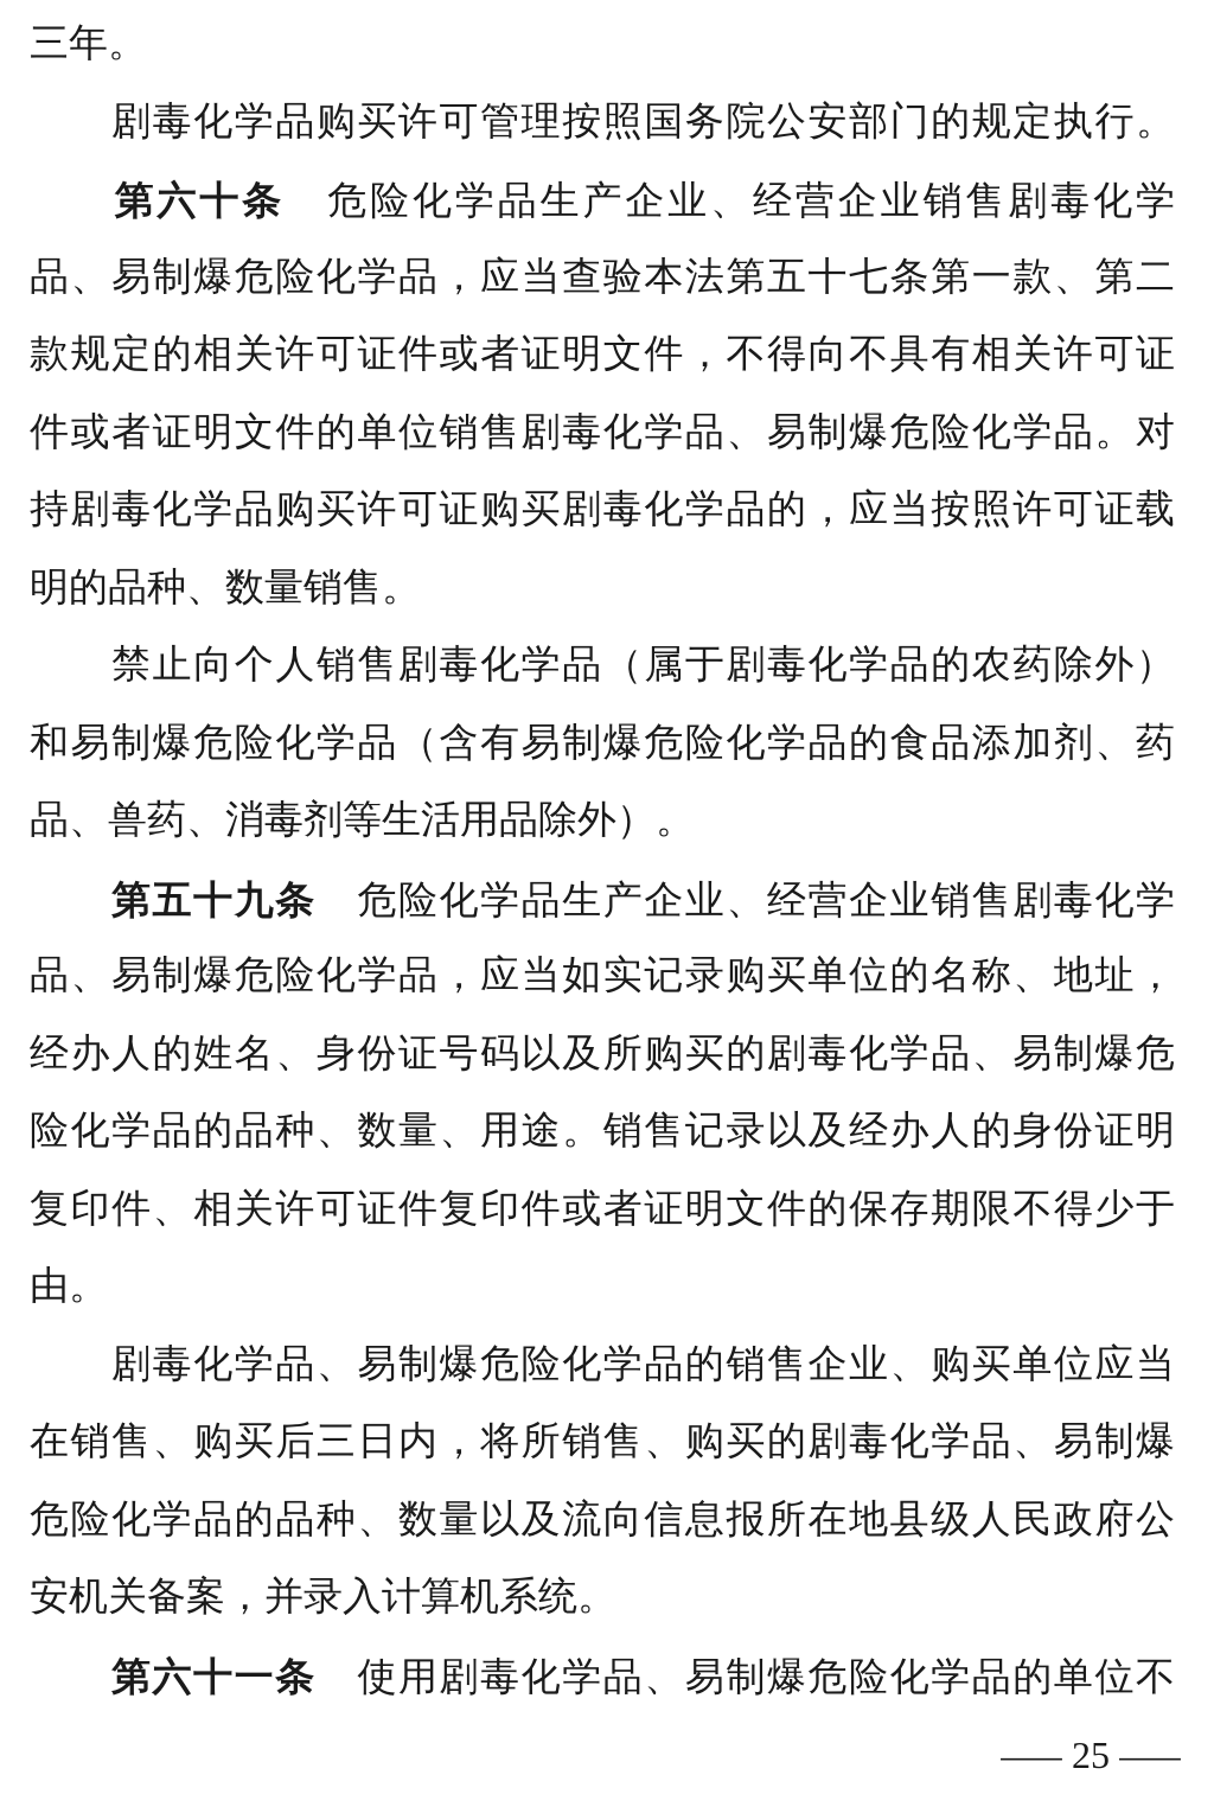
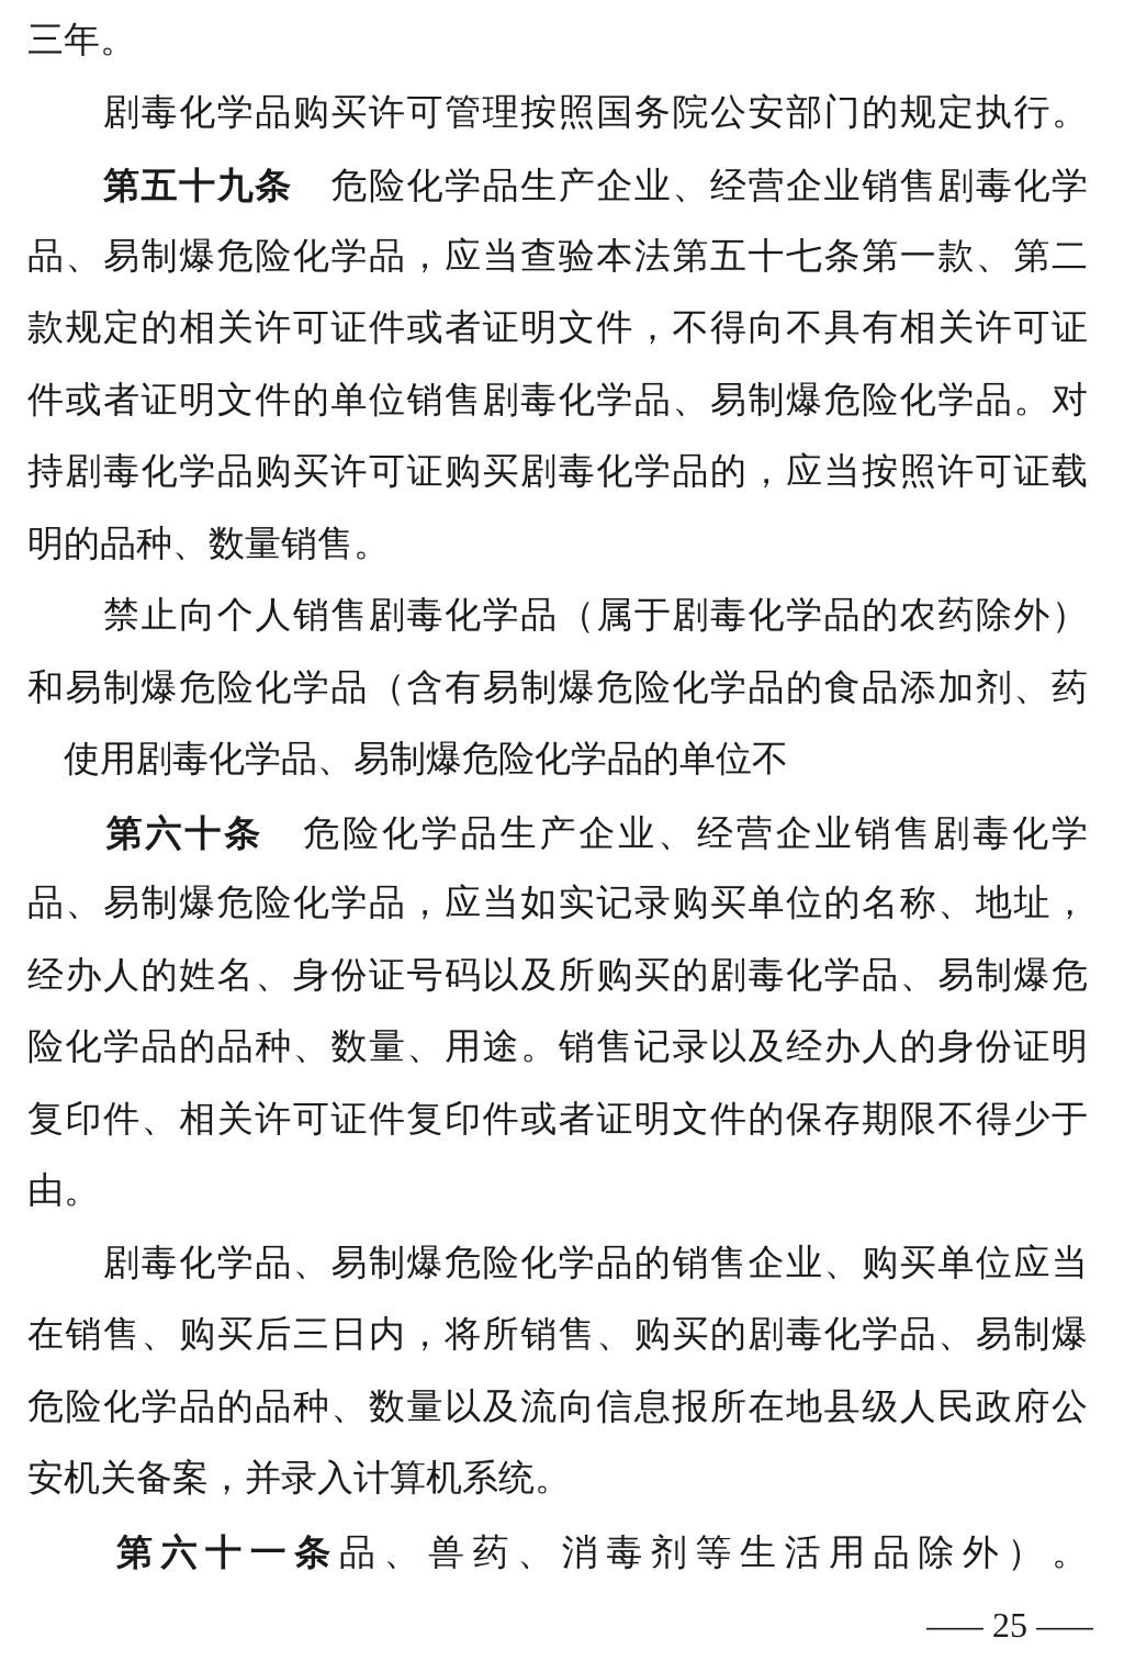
  三年。
  剧毒化学品购买许可管理按照国务院公安部门的规定执行。
- 第六十条 危险化学品生产企业、经营企业销售剧毒化学
+ 第五十九条 危险化学品生产企业、经营企业销售剧毒化学
  品、易制爆危险化学品，应当查验本法第五十七条第一款、第二
  款规定的相关许可证件或者证明文件，不得向不具有相关许可证
  件或者证明文件的单位销售剧毒化学品、易制爆危险化学品。对
  持剧毒化学品购买许可证购买剧毒化学品的，应当按照许可证载
  明的品种、数量销售。
  禁止向个人销售剧毒化学品（属于剧毒化学品的农药除外）
  和易制爆危险化学品（含有易制爆危险化学品的食品添加剂、药
- 品、兽药、消毒剂等生活用品除外）。
+ 使用剧毒化学品、易制爆危险化学品的单位不
- 第五十九条 危险化学品生产企业、经营企业销售剧毒化学
+ 第六十条 危险化学品生产企业、经营企业销售剧毒化学
  品、易制爆危险化学品，应当如实记录购买单位的名称、地址，
  经办人的姓名、身份证号码以及所购买的剧毒化学品、易制爆危
  险化学品的品种、数量、用途。销售记录以及经办人的身份证明
  复印件、相关许可证件复印件或者证明文件的保存期限不得少于
  由。
  剧毒化学品、易制爆危险化学品的销售企业、购买单位应当
  在销售、购买后三日内，将所销售、购买的剧毒化学品、易制爆
  危险化学品的品种、数量以及流向信息报所在地县级人民政府公
  安机关备案，并录入计算机系统。
- 第六十一条 使用剧毒化学品、易制爆危险化学品的单位不
+ 第六十一条品、兽药、消毒剂等生活用品除外）。
  —
  25
  —
